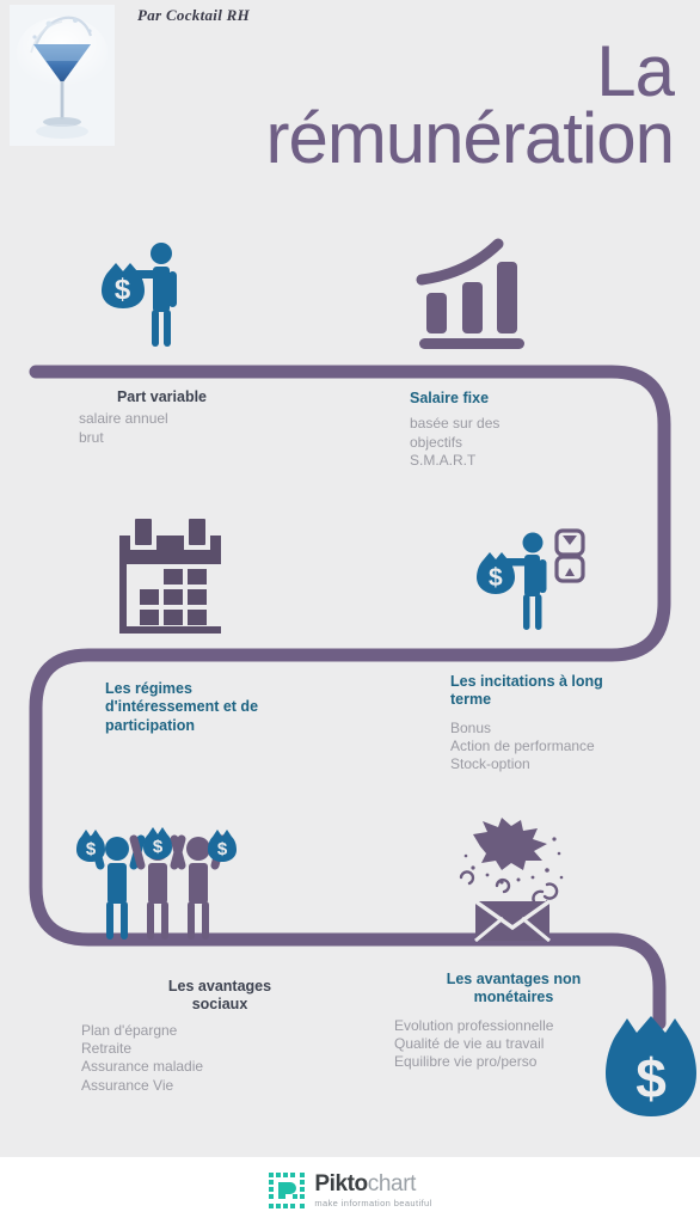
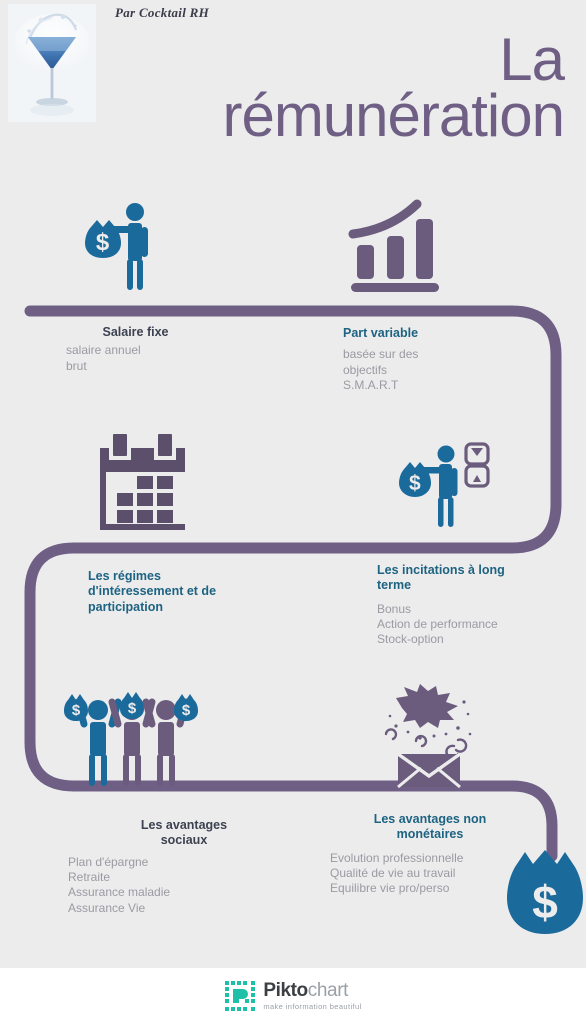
  Par Cocktail RH
  La
  rémunération
  $
  $
  $
  $
  $
  $
- Part variable
+ Salaire fixe
  salaire annuel
  brut
- Salaire fixe
+ Part variable
  basée sur des
  objectifs
  S.M.A.R.T
  Les régimes
  d'intéressement et de
  participation
  Les incitations à long
  terme
  Bonus
  Action de performance
  Stock-option
  Les avantages
  sociaux
  Plan d'épargne
  Retraite
  Assurance maladie
  Assurance Vie
  Les avantages non
  monétaires
  Evolution professionnelle
  Qualité de vie au travail
  Equilibre vie pro/perso
  Piktochart
  make information beautiful
